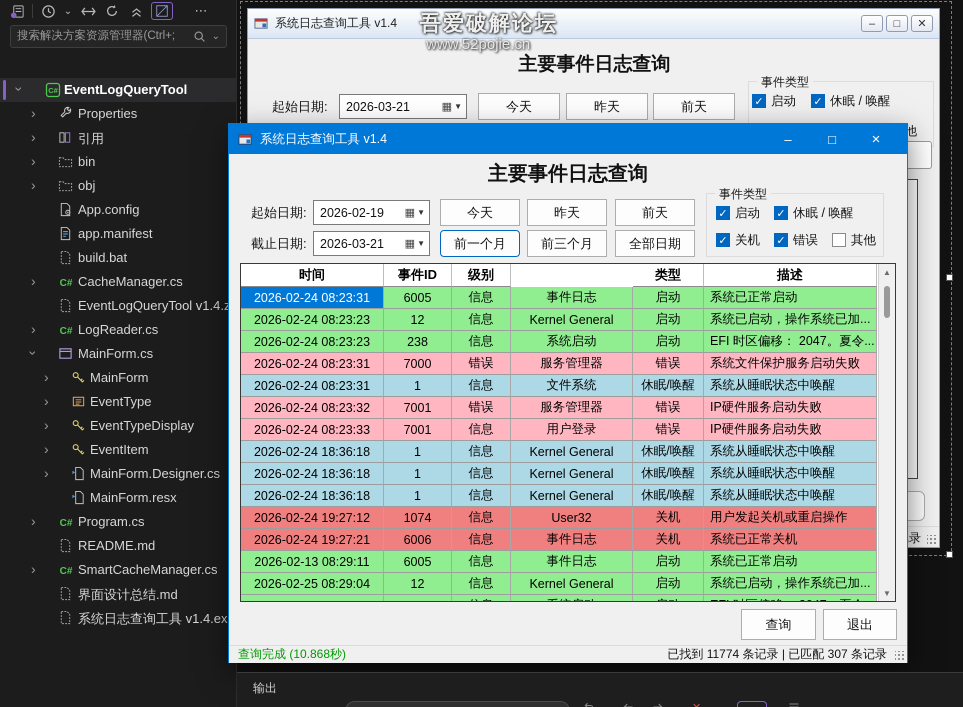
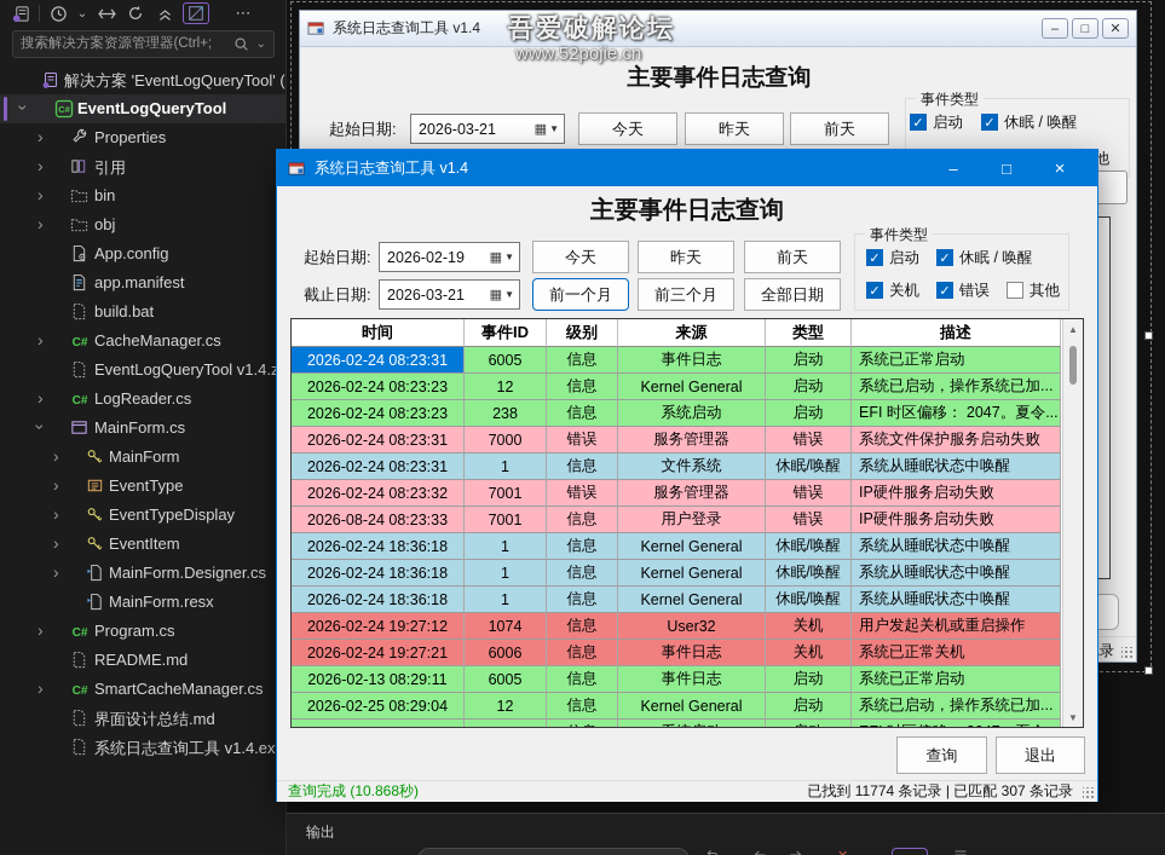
  系统日志查询工具 v1.4
  –
  □
  ✕
  主要事件日志查询
  起始日期:
  2026-03-21
  ▦
  ▼
  今天
  昨天
  前天
  事件类型
  ✓
  启动
  ✓
  休眠 / 唤醒
  吾爱破解论坛
  www.52pojie.cn
  ⌄
  ⋯
  搜索解决方案资源管理器(Ctrl+;
  ⌄
+ 解决方案 'EventLogQueryTool' (
  C#
  EventLogQueryTool
  ›
  Properties
  ›
  引用
  ›
  bin
  ›
  obj
  App.config
  app.manifest
  build.bat
  ›
  C#
  CacheManager.cs
  EventLogQueryTool v1.4.
  ›
  C#
  LogReader.cs
  MainForm.cs
  ›
  MainForm
  ›
  EventType
  ›
  EventTypeDisplay
  ›
  EventItem
  ›
  MainForm.Designer.cs
  MainForm.resx
  ›
  C#
  Program.cs
  README.md
  ›
  C#
  SmartCacheManager.cs
  界面设计总结.md
  系统日志查询工具 v1.4.ex
  系统日志查询工具 v1.4
  –
  □
  ×
  主要事件日志查询
  起始日期:
  2026-02-19
  ▦
  ▼
  今天
  昨天
  前天
  截止日期:
  2026-03-21
  ▦
  ▼
  前一个月
  前三个月
  全部日期
  事件类型
  ✓
  启动
  ✓
  休眠 / 唤醒
  ✓
  关机
  ✓
  错误
  其他
  时间
  事件ID
  级别
+ 来源
  类型
  描述
  2026-02-24 08:23:31
  6005
  信息
  事件日志
  启动
  系统已正常启动
  2026-02-24 08:23:23
  12
  信息
  Kernel General
  启动
  系统已启动，操作系统已加...
  2026-02-24 08:23:23
  238
  信息
  系统启动
  启动
  EFI 时区偏移： 2047。夏令...
  2026-02-24 08:23:31
  7000
  错误
  服务管理器
  错误
  系统文件保护服务启动失败
  2026-02-24 08:23:31
  1
  信息
  文件系统
  休眠/唤醒
  系统从睡眠状态中唤醒
  2026-02-24 08:23:32
  7001
  错误
  服务管理器
  错误
  IP硬件服务启动失败
- 2026-02-24 08:23:33
+ 2026-08-24 08:23:33
  7001
  信息
  用户登录
  错误
  IP硬件服务启动失败
  2026-02-24 18:36:18
  1
  信息
  Kernel General
  休眠/唤醒
  系统从睡眠状态中唤醒
  2026-02-24 18:36:18
  1
  信息
  Kernel General
  休眠/唤醒
  系统从睡眠状态中唤醒
  2026-02-24 18:36:18
  1
  信息
  Kernel General
  休眠/唤醒
  系统从睡眠状态中唤醒
  2026-02-24 19:27:12
  1074
  信息
  User32
  关机
  用户发起关机或重启操作
  2026-02-24 19:27:21
  6006
  信息
  事件日志
  关机
  系统已正常关机
  2026-02-13 08:29:11
  6005
  信息
  事件日志
  启动
  系统已正常启动
  2026-02-25 08:29:04
  12
  信息
  Kernel General
  启动
  系统已启动，操作系统已加...
  ▲
  ▼
  查询
  退出
  查询完成 (10.868秒)
  已找到 11774 条记录 | 已匹配 307 条记录
  输出
